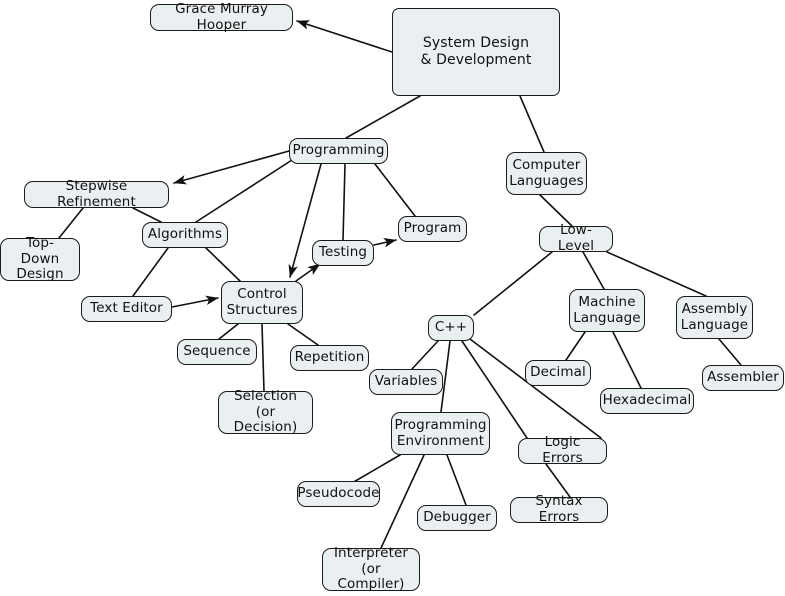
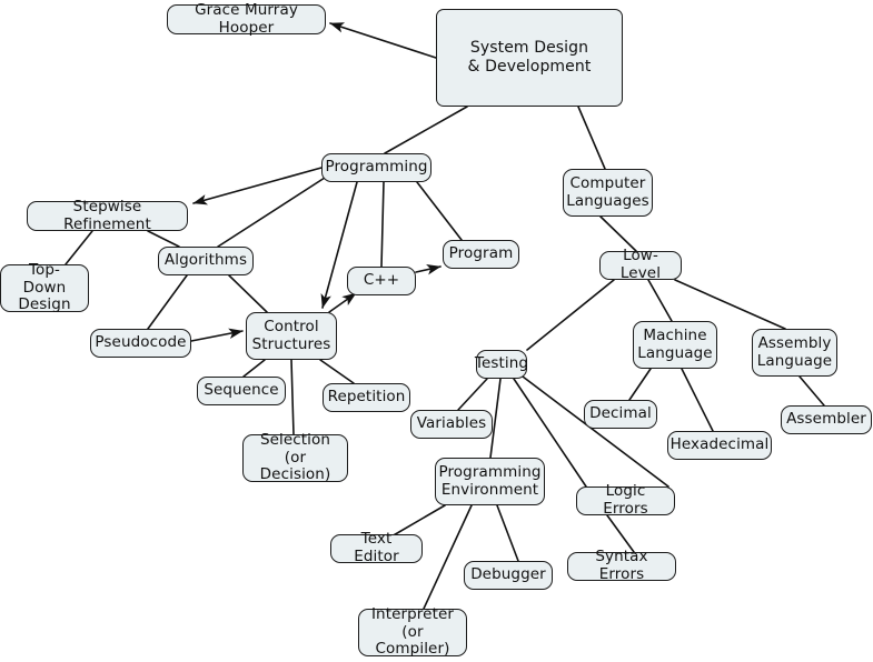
  System Design
  & Development
  Grace Murray Hooper
  Programming
  Computer
  Languages
  Stepwise Refinement
  Algorithms
  Top-Down
  Design
- Testing
+ C++
  Program
  Low-Level
  Control
  Structures
- Text Editor
+ Pseudocode
  Machine
  Language
  Assembly
  Language
- C++
+ Testing
  Sequence
  Repetition
  Decimal
  Variables
  Assembler
  Hexadecimal
  Selection
  (or Decision)
  Programming
  Environment
  Logic Errors
- Pseudocode
+ Text Editor
  Syntax Errors
  Debugger
  Interpreter
  (or Compiler)
